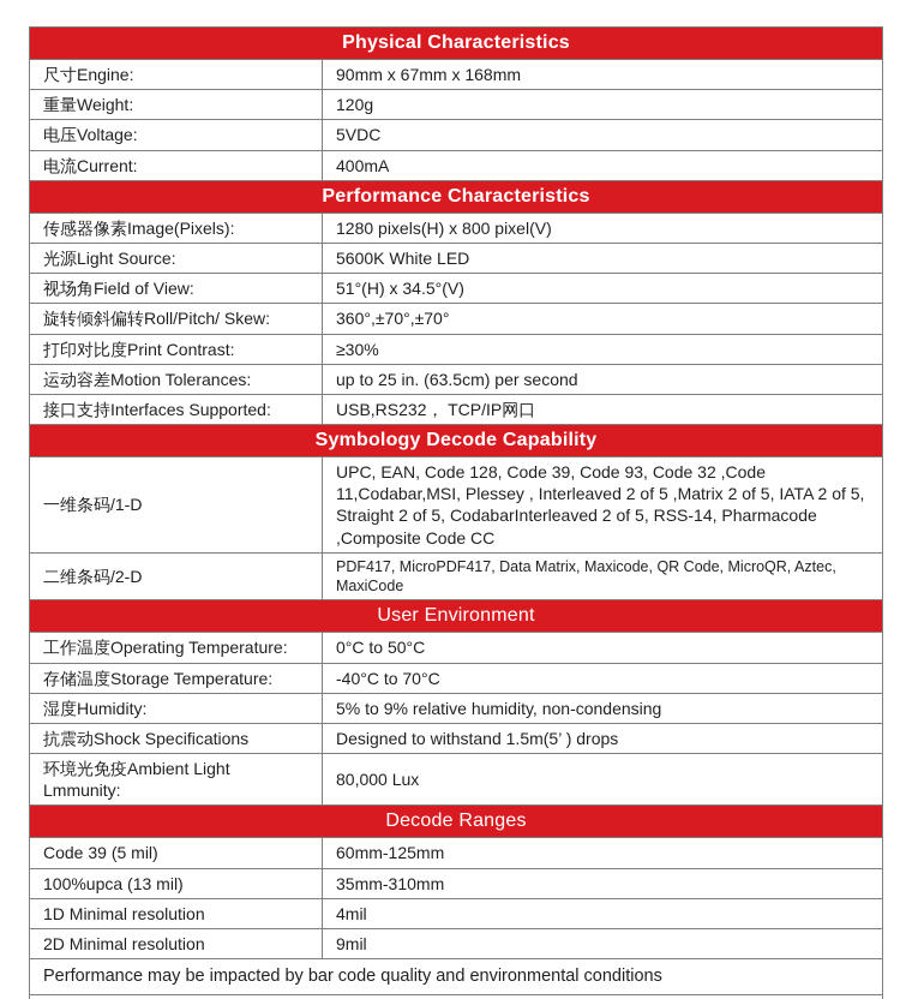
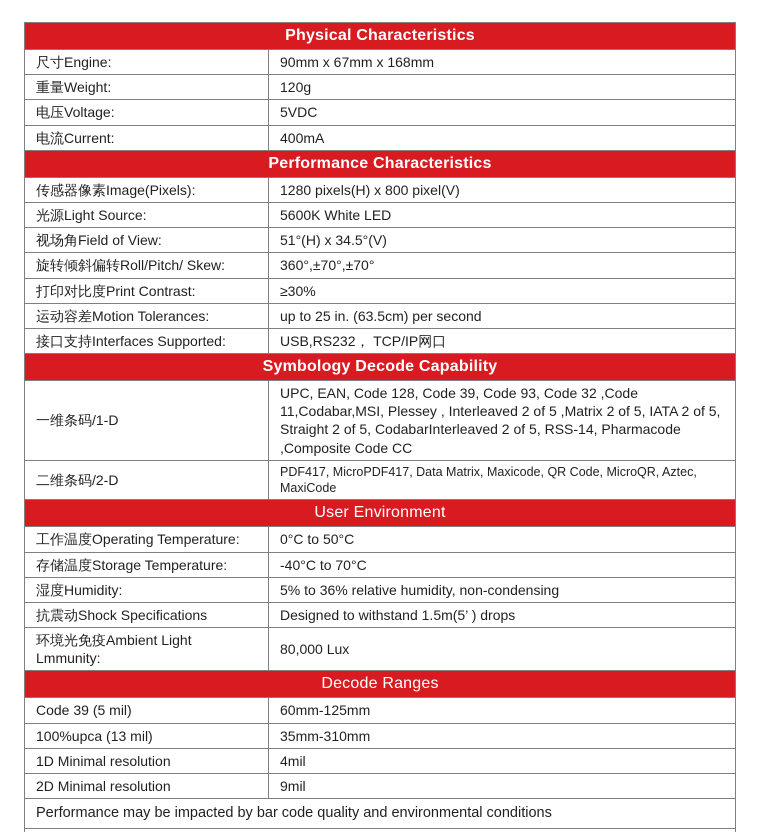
  Physical Characteristics
  尺寸Engine:
  90mm x 67mm x 168mm
  重量Weight:
  120g
  电压Voltage:
  5VDC
  电流Current:
  400mA
  Performance Characteristics
  传感器像素Image(Pixels):
  1280 pixels(H) x 800 pixel(V)
  光源Light Source:
  5600K White LED
  视场角Field of View:
  51°(H) x 34.5°(V)
  旋转倾斜偏转Roll/Pitch/ Skew:
  360°,±70°,±70°
  打印对比度Print Contrast:
  ≥30%
  运动容差Motion Tolerances:
  up to 25 in. (63.5cm) per second
  接口支持Interfaces Supported:
  USB,RS232， TCP/IP网口
  Symbology Decode Capability
  一维条码/1-D
  UPC, EAN, Code 128, Code 39, Code 93, Code 32 ,Code 11,Codabar,MSI, Plessey , Interleaved 2 of 5 ,Matrix 2 of 5, IATA 2 of 5, Straight 2 of 5, CodabarInterleaved 2 of 5, RSS-14, Pharmacode ,Composite Code CC
  二维条码/2-D
  PDF417, MicroPDF417, Data Matrix, Maxicode, QR Code, MicroQR, Aztec, MaxiCode
  User Environment
  工作温度Operating Temperature:
  0°C to 50°C
  存储温度Storage Temperature:
  -40°C to 70°C
  湿度Humidity:
- 5% to 9% relative humidity, non-condensing
+ 5% to 36% relative humidity, non-condensing
  抗震动Shock Specifications
  Designed to withstand 1.5m(5’ ) drops
  环境光免疫Ambient Light Lmmunity:
  80,000 Lux
  Decode Ranges
  Code 39 (5 mil)
  60mm-125mm
  100%upca (13 mil)
  35mm-310mm
  1D Minimal resolution
  4mil
  2D Minimal resolution
  9mil
  Performance may be impacted by bar code quality and environmental conditions
